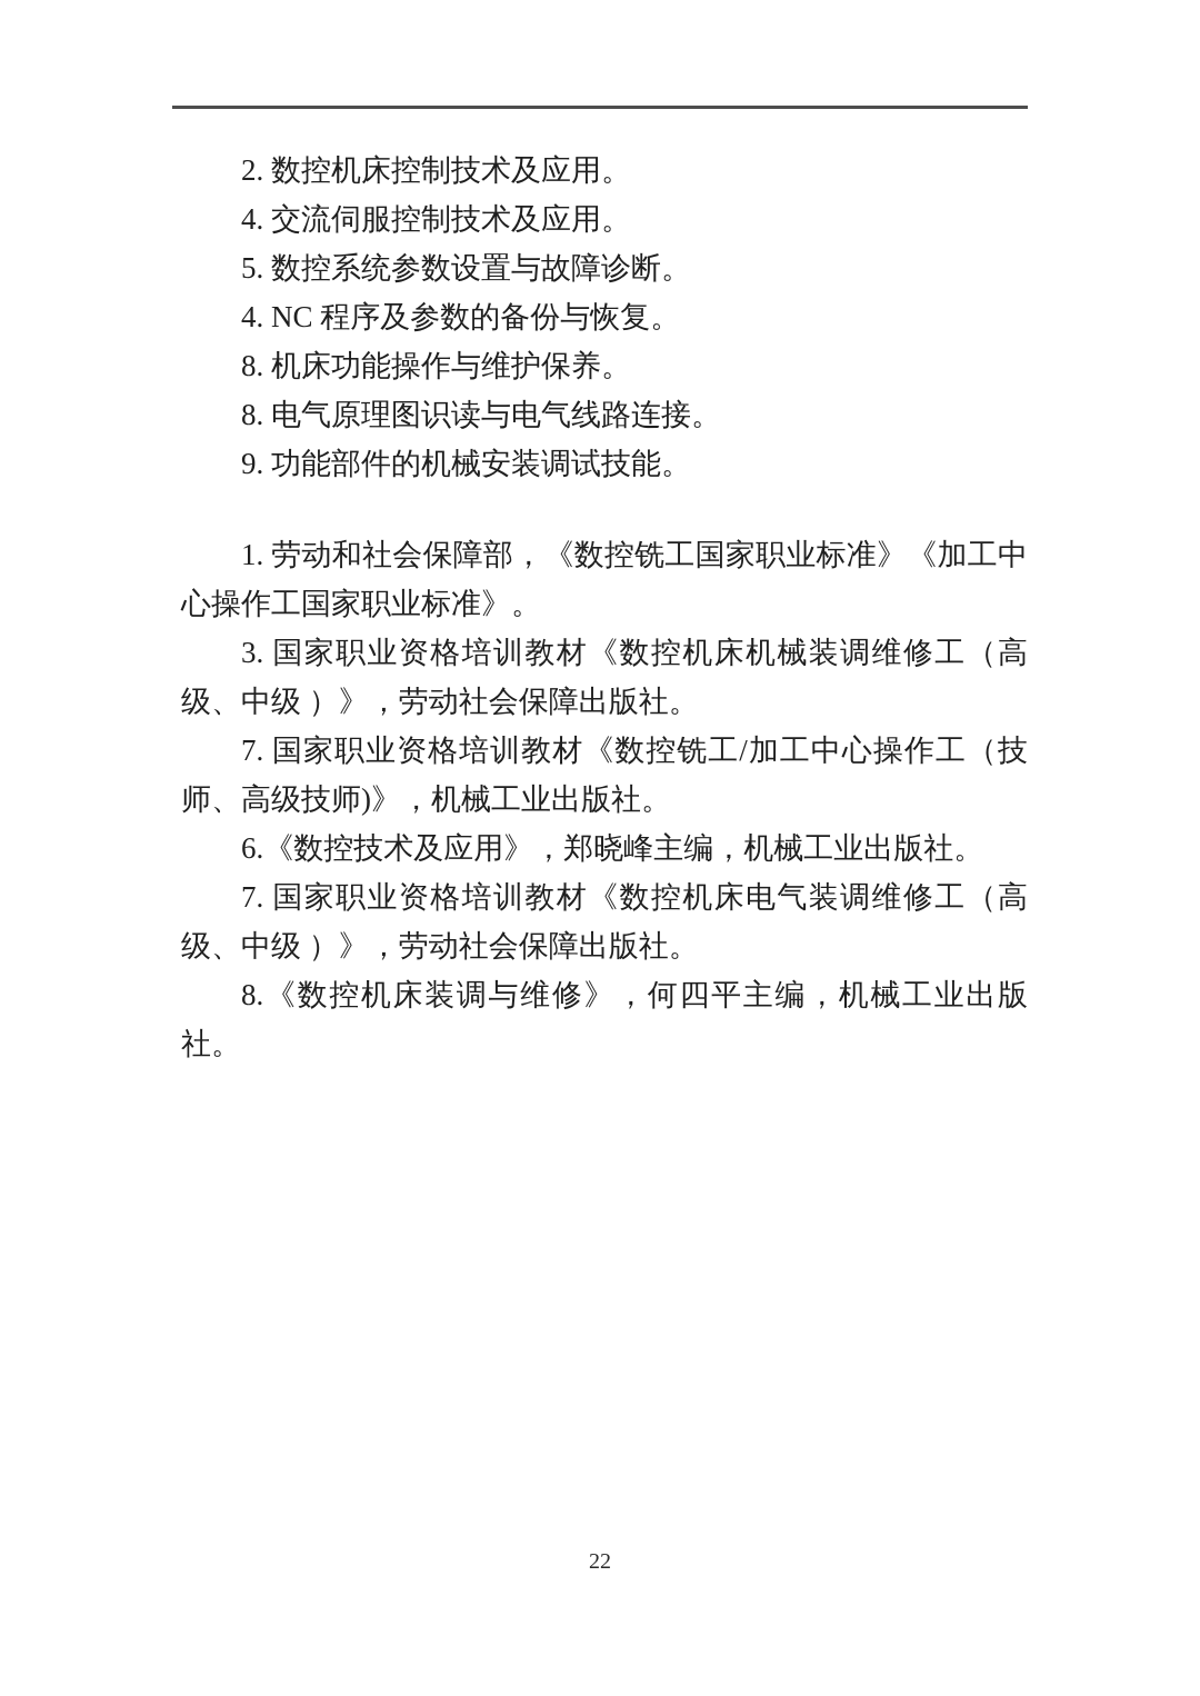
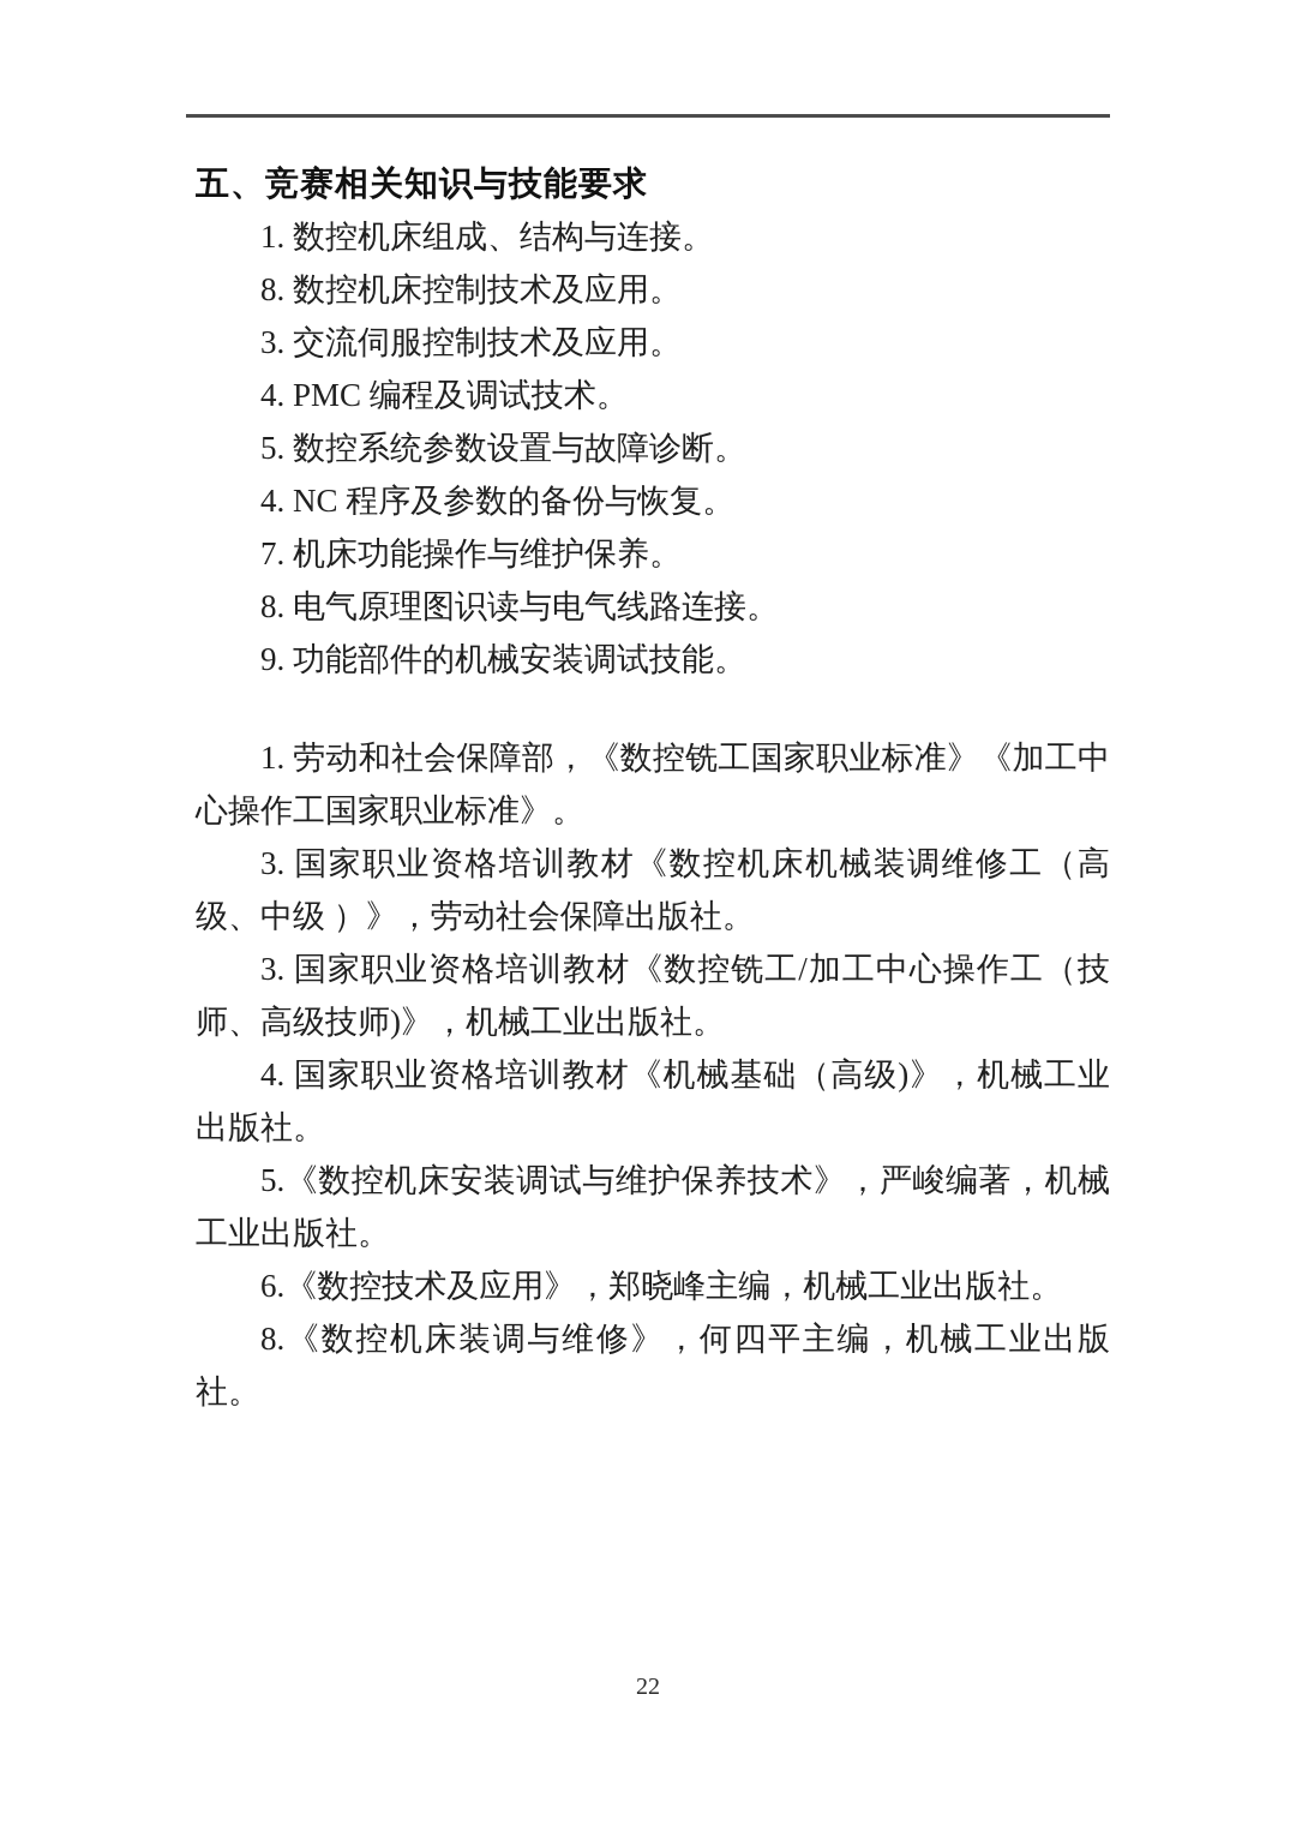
+ 五、竞赛相关知识与技能要求
+ 1. 数控机床组成、结构与连接。
- 2. 数控机床控制技术及应用。
+ 8. 数控机床控制技术及应用。
- 4. 交流伺服控制技术及应用。
+ 3. 交流伺服控制技术及应用。
+ 4. PMC 编程及调试技术。
  5. 数控系统参数设置与故障诊断。
  4. NC 程序及参数的备份与恢复。
- 8. 机床功能操作与维护保养。
+ 7. 机床功能操作与维护保养。
  8. 电气原理图识读与电气线路连接。
  9. 功能部件的机械安装调试技能。
  1. 劳动和社会保障部，《数控铣工国家职业标准》《加工中心操作工国家职业标准》。
  3. 国家职业资格培训教材《数控机床机械装调维修工（高级、中级 ）》，劳动社会保障出版社。
- 7. 国家职业资格培训教材《数控铣工/加工中心操作工（技师、高级技师)》，机械工业出版社。
+ 3. 国家职业资格培训教材《数控铣工/加工中心操作工（技师、高级技师)》，机械工业出版社。
+ 4. 国家职业资格培训教材《机械基础（高级)》，机械工业出版社。
+ 5.《数控机床安装调试与维护保养技术》，严峻编著，机械工业出版社。
  6.《数控技术及应用》，郑晓峰主编，机械工业出版社。
- 7. 国家职业资格培训教材《数控机床电气装调维修工（高级、中级 ）》，劳动社会保障出版社。
  8.《数控机床装调与维修》，何四平主编，机械工业出版社。
  22
